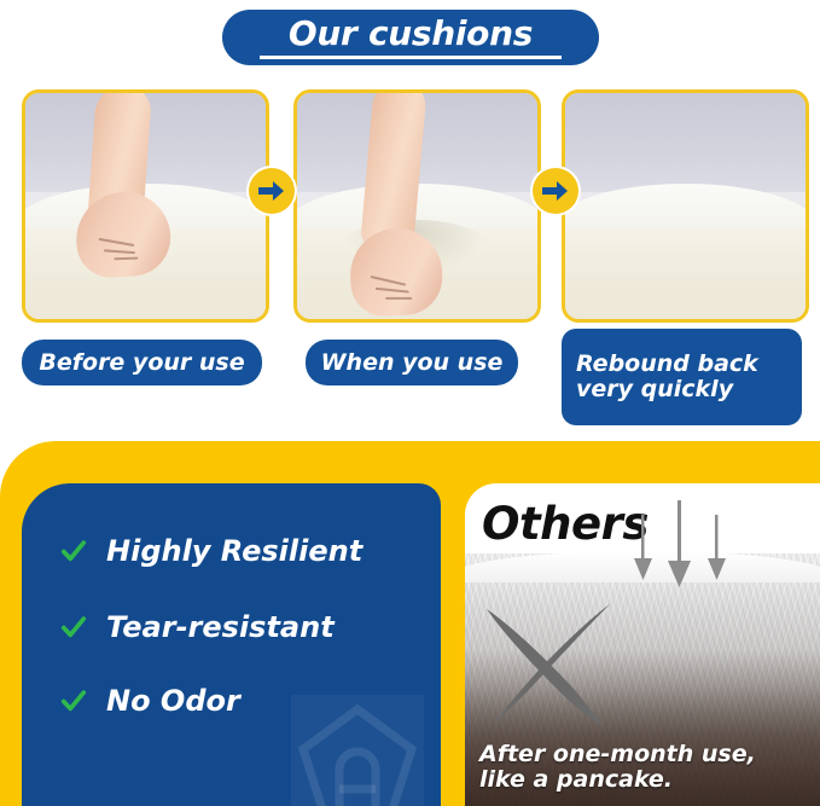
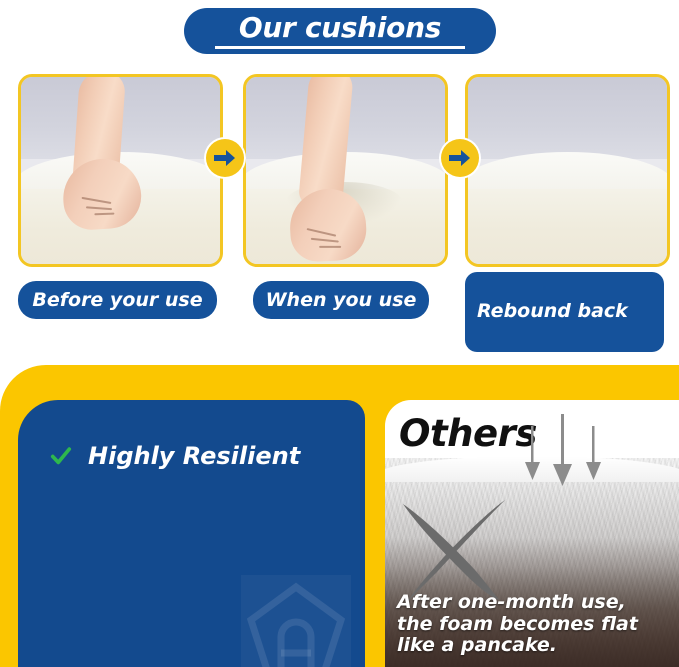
  Our cushions
  Before your use
  When you use
  Rebound back
- very quickly
  Highly Resilient
- Tear-resistant
- No Odor
  Others
  After one-month use,
+ the foam becomes flat
  like a pancake.
